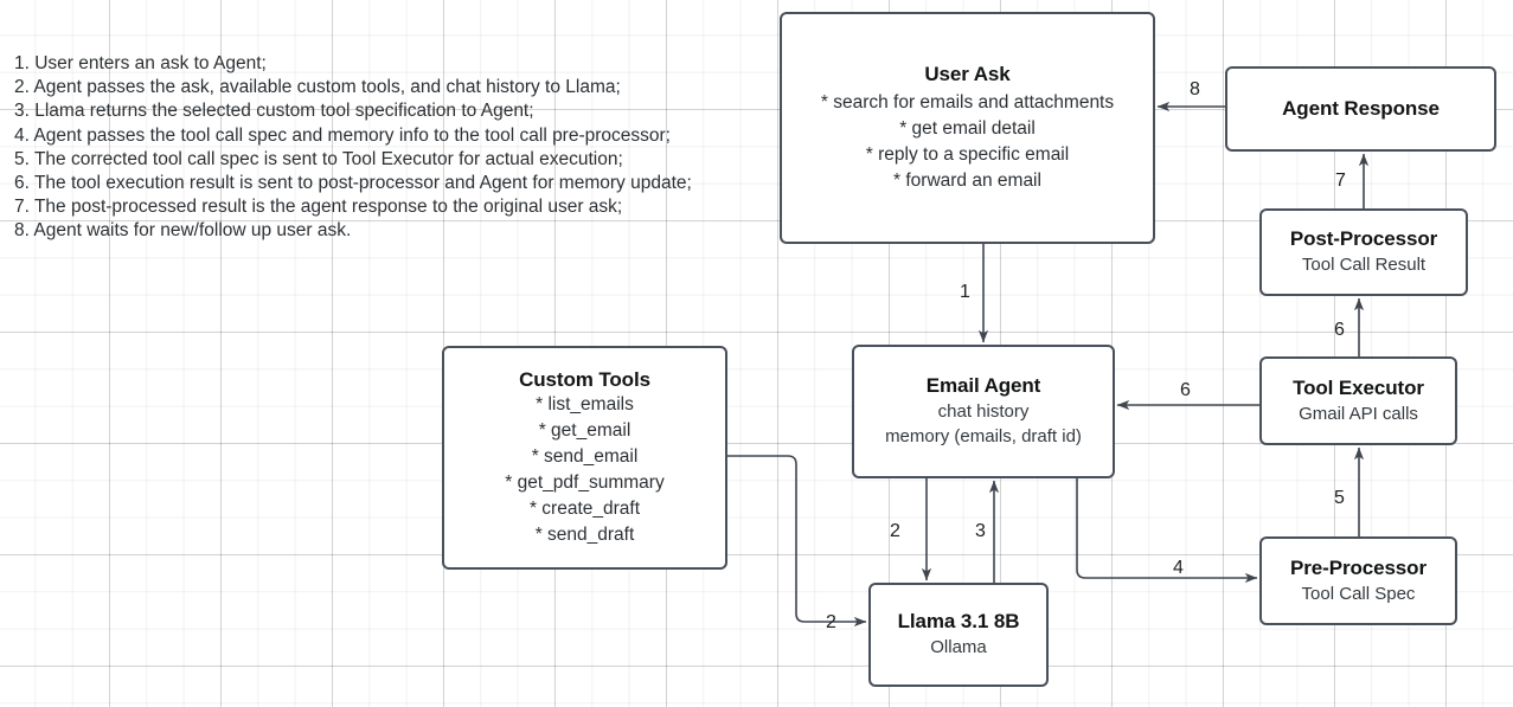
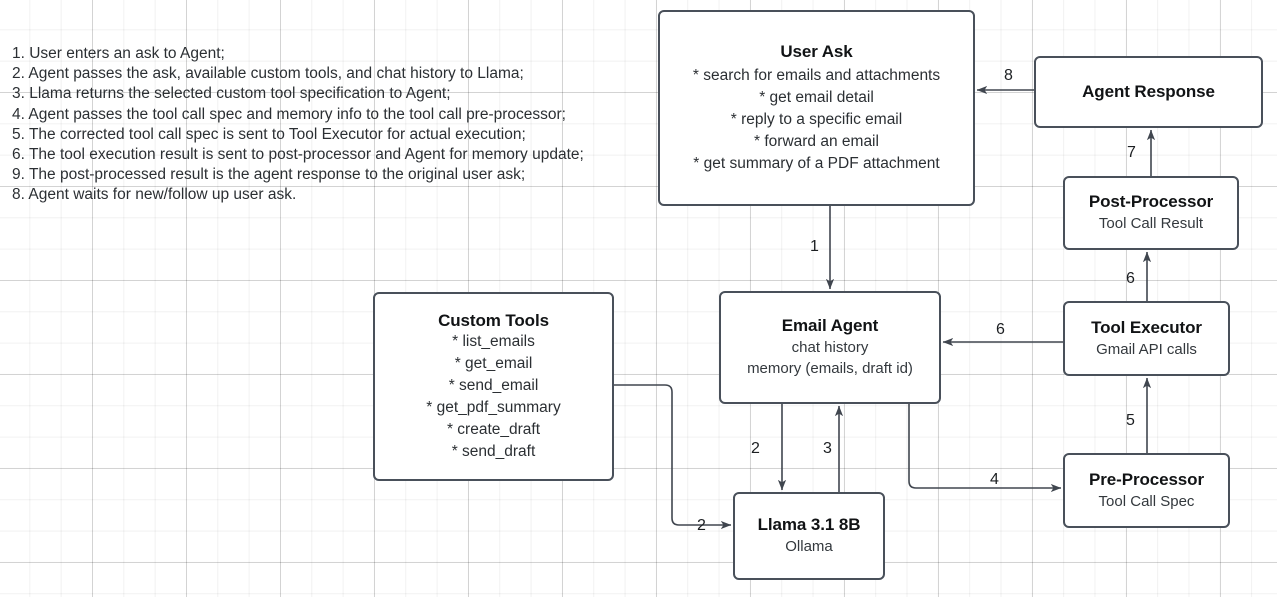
  1
  2
  2
  3
  4
  5
  6
  6
  7
  8
  1. User enters an ask to Agent;
  2. Agent passes the ask, available custom tools, and chat history to Llama;
  3. Llama returns the selected custom tool specification to Agent;
  4. Agent passes the tool call spec and memory info to the tool call pre-processor;
  5. The corrected tool call spec is sent to Tool Executor for actual execution;
  6. The tool execution result is sent to post-processor and Agent for memory update;
- 7. The post-processed result is the agent response to the original user ask;
+ 9. The post-processed result is the agent response to the original user ask;
  8. Agent waits for new/follow up user ask.
  User Ask
  * search for emails and attachments
  * get email detail
  * reply to a specific email
  * forward an email
+ * get summary of a PDF attachment
  Agent Response
  Post-Processor
  Tool Call Result
  Tool Executor
  Gmail API calls
  Pre-Processor
  Tool Call Spec
  Custom Tools
  * list_emails
  * get_email
  * send_email
  * get_pdf_summary
  * create_draft
  * send_draft
  Email Agent
  chat history
  memory (emails, draft id)
  Llama 3.1 8B
  Ollama
